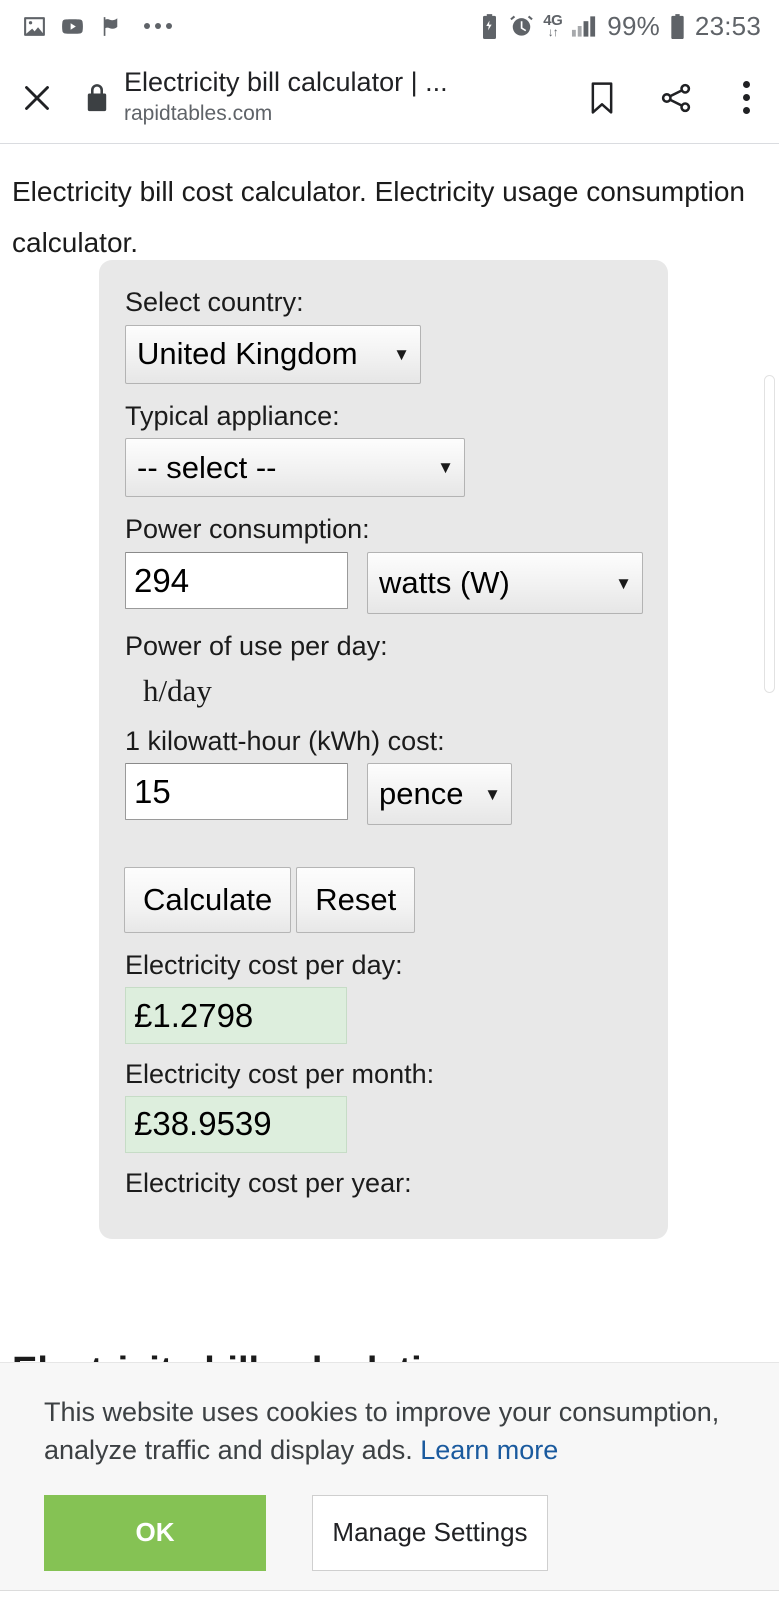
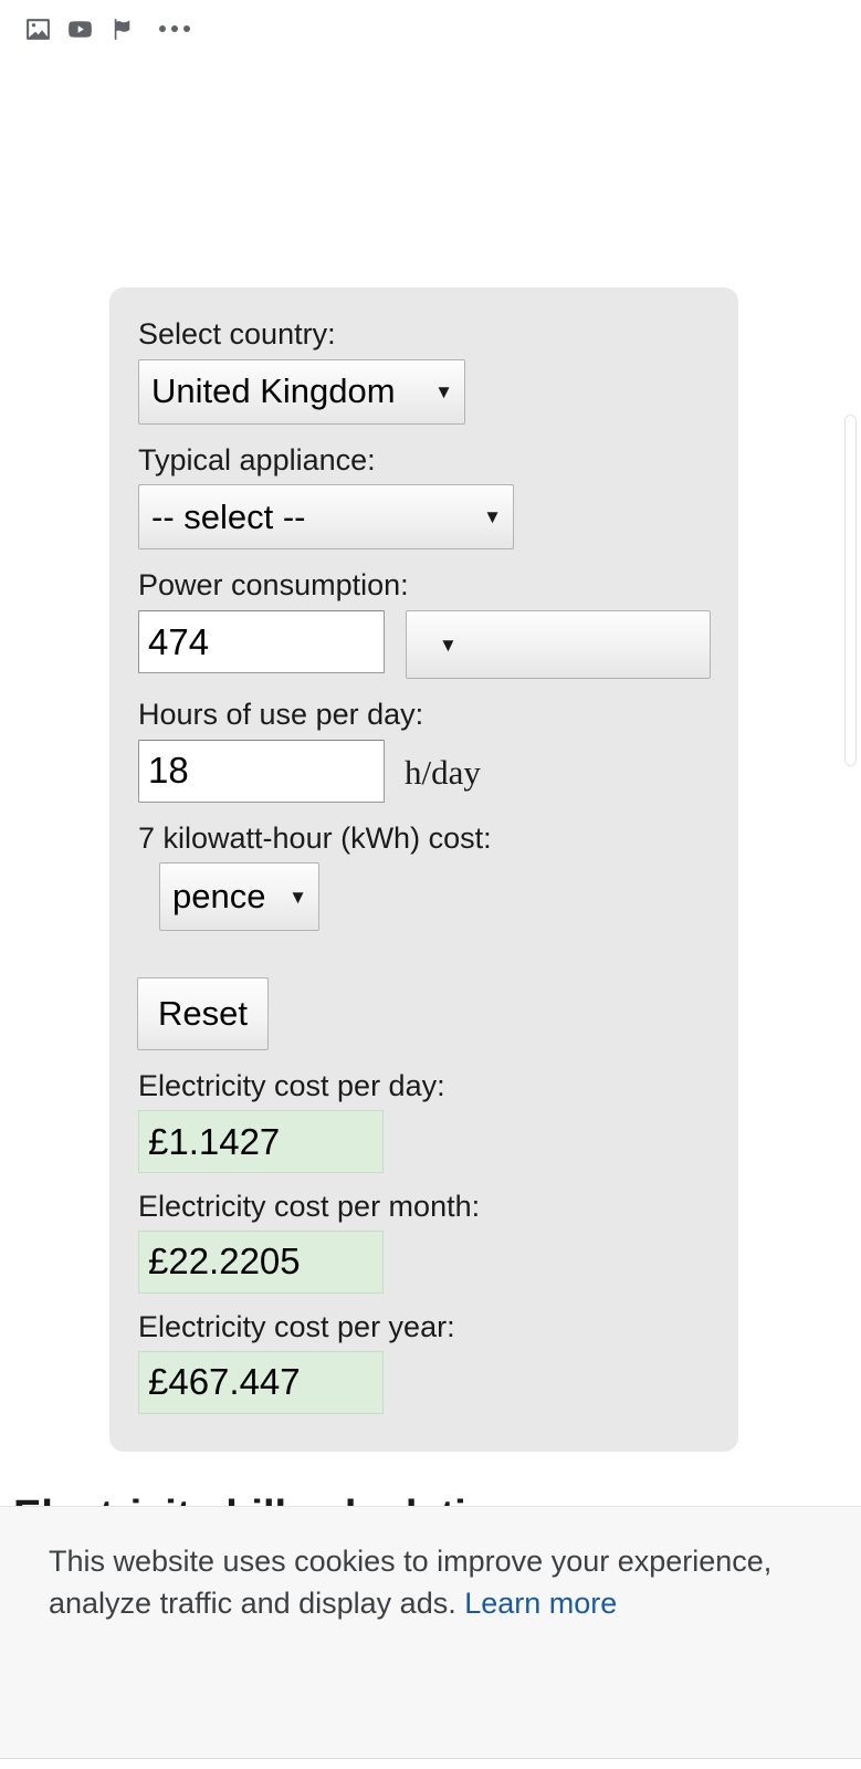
- 4G
- ↓↑
- 99%
- 23:53
- Electricity bill calculator | ...
- rapidtables.com
- Electricity bill cost calculator. Electricity usage consumption calculator.
  Select country:
  United Kingdom
  ▼
  Typical appliance:
  -- select --
  ▼
  Power consumption:
- 294
+ 474
- watts (W)
  ▼
- Power of use per day:
+ Hours of use per day:
+ 18
  h/day
- 1 kilowatt-hour (kWh) cost:
+ 7 kilowatt-hour (kWh) cost:
- 15
  pence
  ▼
- Calculate
  Reset
  Electricity cost per day:
- £1.2798
+ £1.1427
  Electricity cost per month:
- £38.9539
+ £22.2205
  Electricity cost per year:
+ £467.447
- This website uses cookies to improve your consumption, analyze traffic and display ads. Learn more
+ This website uses cookies to improve your experience, analyze traffic and display ads. Learn more
- OK
- Manage Settings
